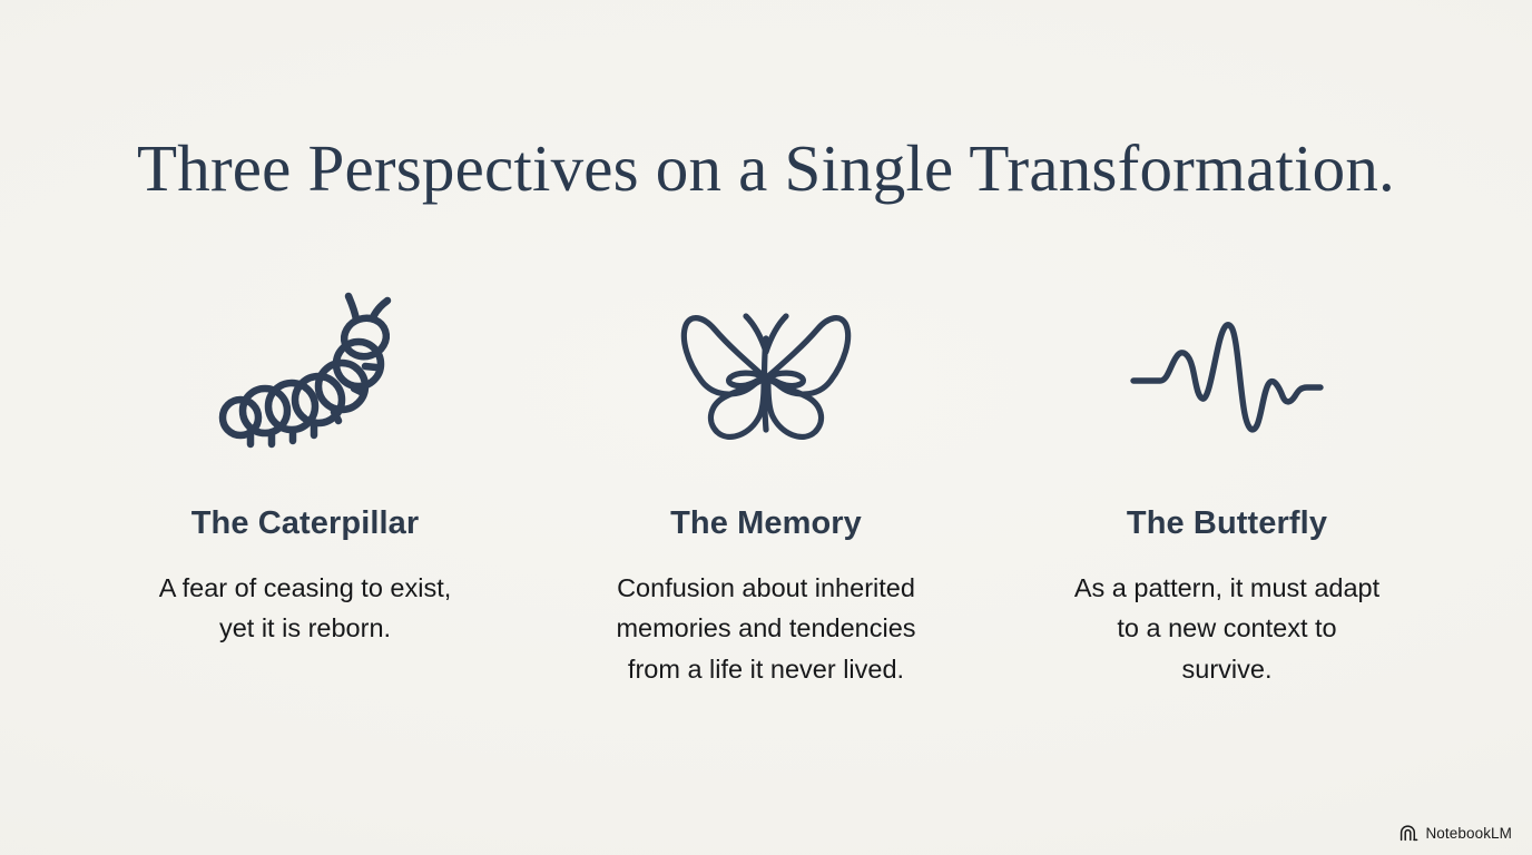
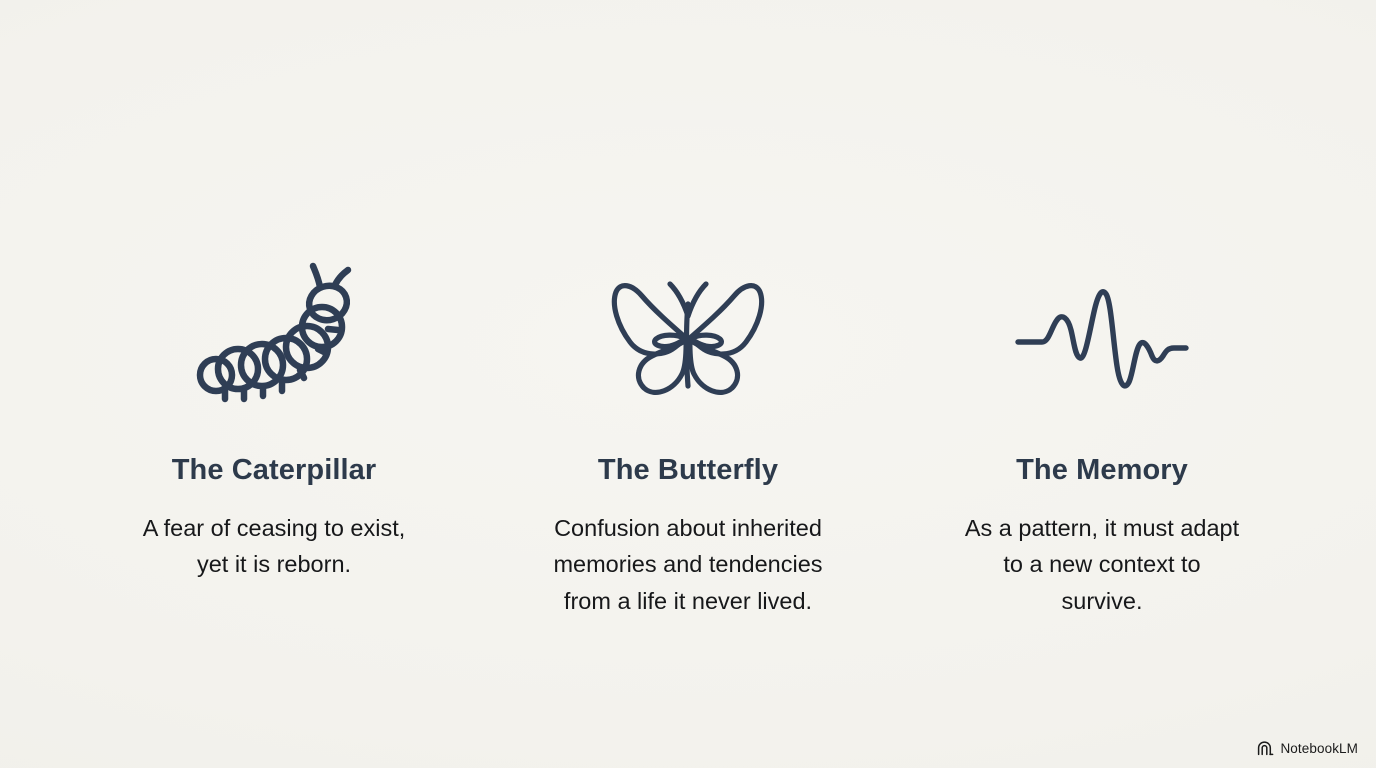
- Three Perspectives on a Single Transformation.
  The Caterpillar
  A fear of ceasing to exist,
  yet it is reborn.
- The Memory
+ The Butterfly
  Confusion about inherited
  memories and tendencies
  from a life it never lived.
- The Butterfly
+ The Memory
  As a pattern, it must adapt
  to a new context to
  survive.
  NotebookLM
